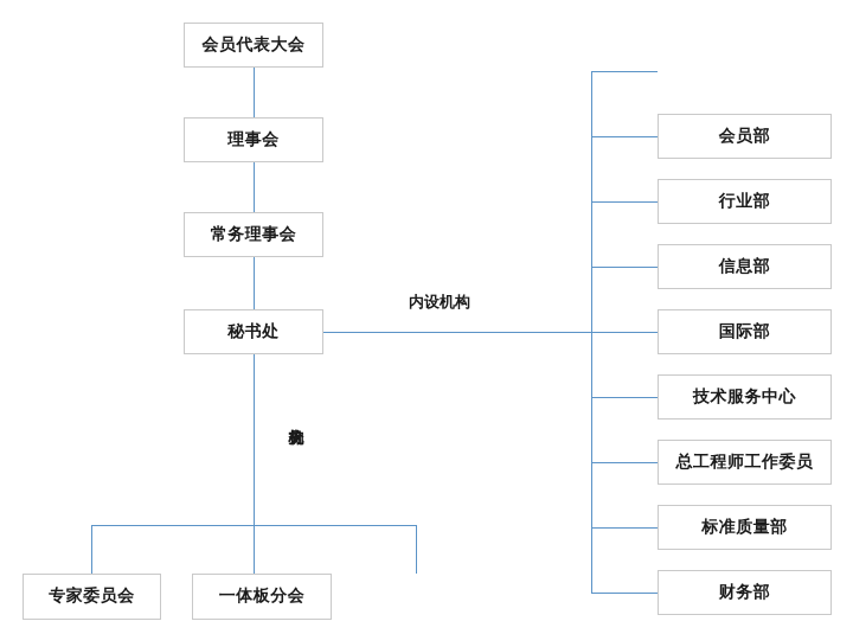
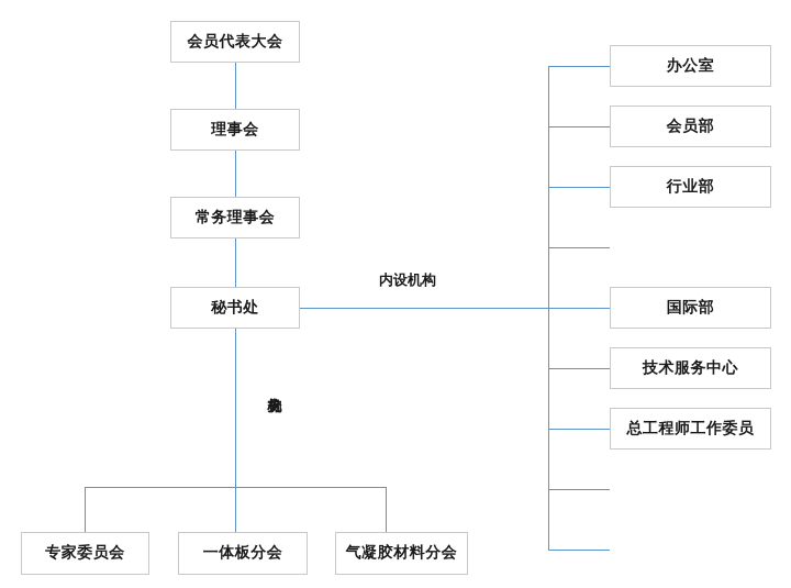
  会员代表大会
  理事会
  常务理事会
  秘书处
+ 办公室
  会员部
  行业部
- 信息部
  国际部
  技术服务中心
  总工程师工作委员
- 标准质量部
- 财务部
  专家委员会
  一体板分会
+ 气凝胶材料分会
  内设机构
